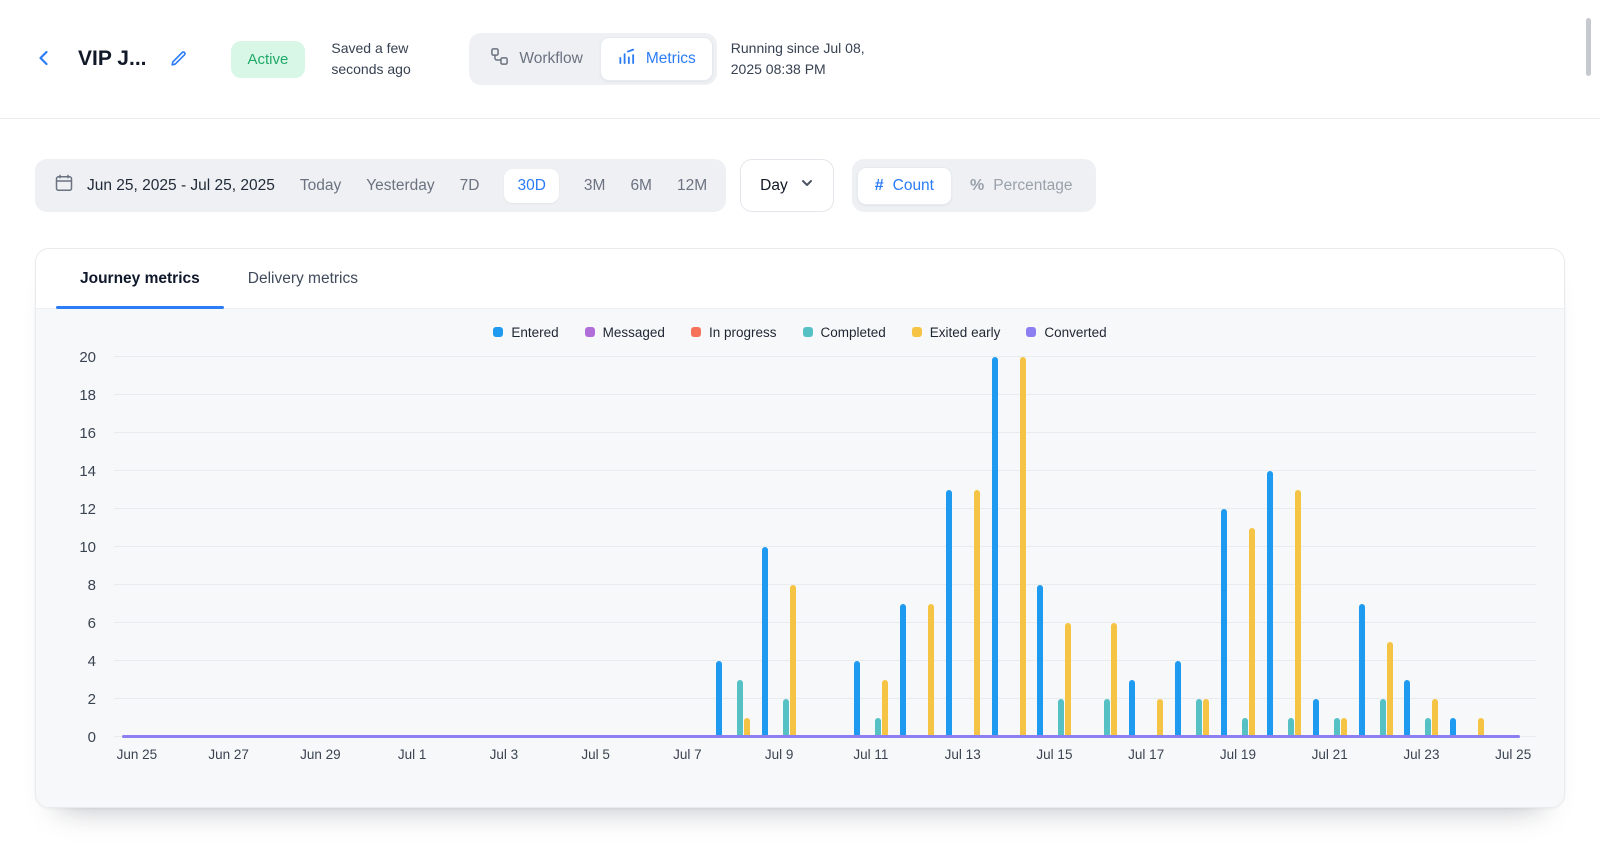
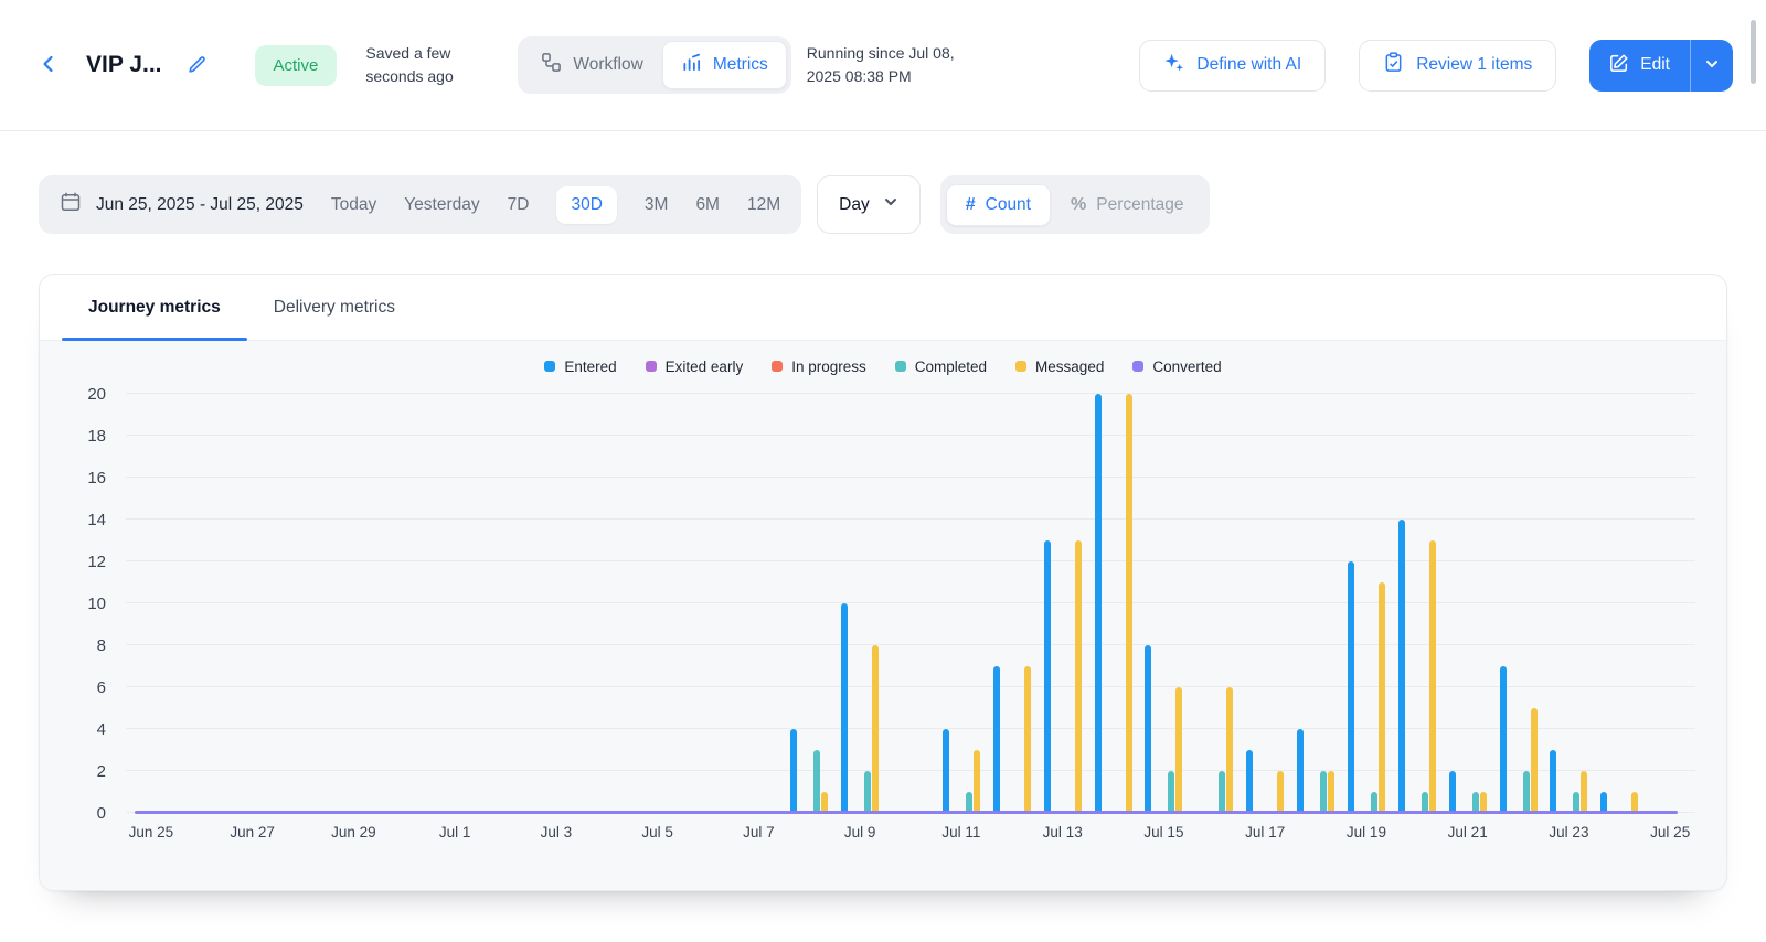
  VIP J...
  Active
  Saved a few seconds ago
  Workflow
  Metrics
  Running since Jul 08, 2025 08:38 PM
+ Define with AI
+ Review 1 items
+ Edit
  Jun 25, 2025 - Jul 25, 2025
  Today
  Yesterday
  7D
  30D
  3M
  6M
  12M
  Day
  #
  Count
  %
  Percentage
  Journey metrics
  Delivery metrics
  Entered
- Messaged
+ Exited early
  In progress
  Completed
- Exited early
+ Messaged
  Converted
  0
  2
  4
  6
  8
  10
  12
  14
  16
  18
  20
  Jun 25
  Jun 27
  Jun 29
  Jul 1
  Jul 3
  Jul 5
  Jul 7
  Jul 9
  Jul 11
  Jul 13
  Jul 15
  Jul 17
  Jul 19
  Jul 21
  Jul 23
  Jul 25
